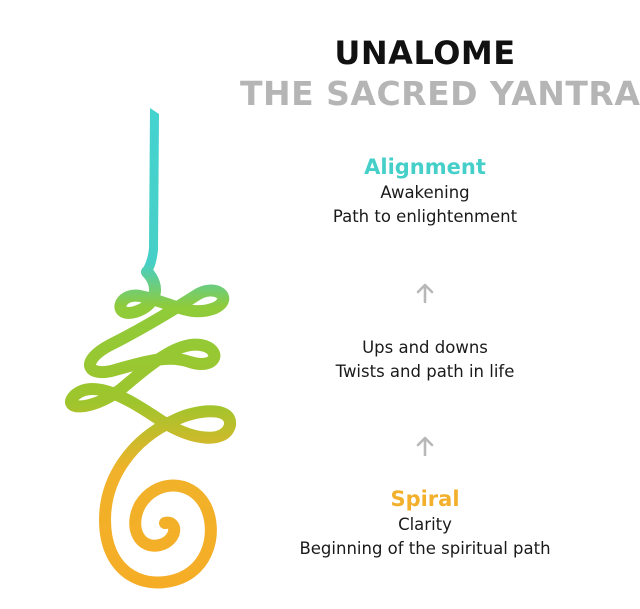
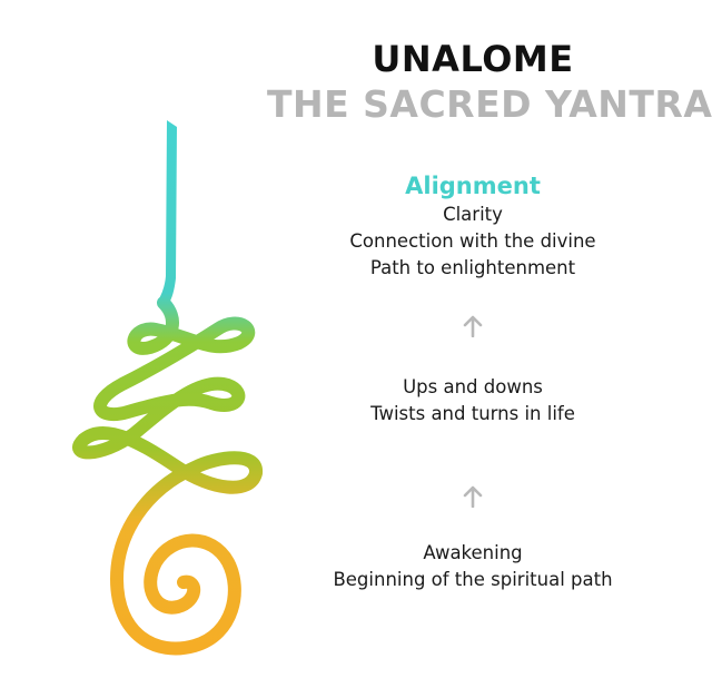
  UNALOME
  THE SACRED YANTRA
  Alignment
- Awakening
+ Clarity
+ Connection with the divine
  Path to enlightenment
  Ups and downs
- Twists and path in life
+ Twists and turns in life
- Spiral
- Clarity
+ Awakening
  Beginning of the spiritual path
